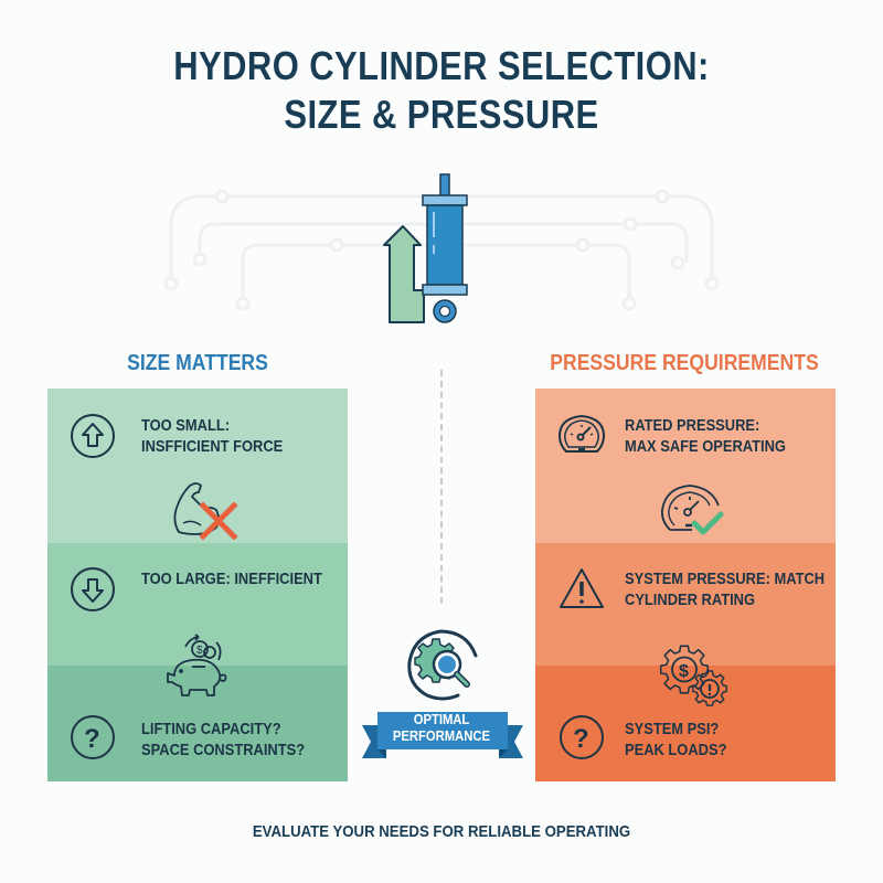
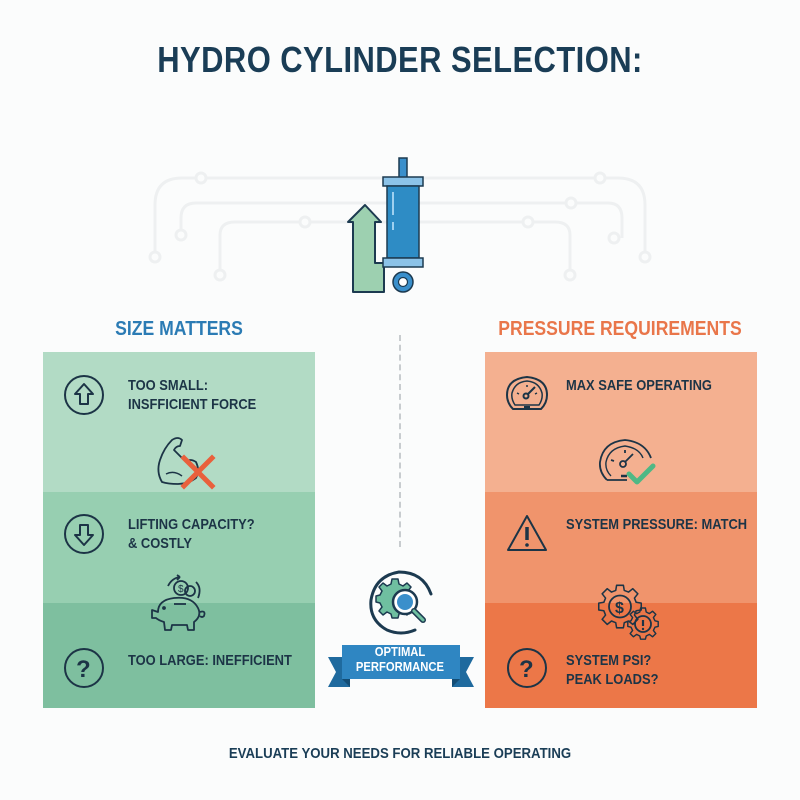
  HYDRO CYLINDER SELECTION:
- SIZE & PRESSURE
  SIZE MATTERS
  PRESSURE REQUIREMENTS
  TOO SMALL:
  INSFFICIENT FORCE
- TOO LARGE: INEFFICIENT
+ LIFTING CAPACITY?
+ & COSTLY
  $
  ?
- LIFTING CAPACITY?
+ TOO LARGE: INEFFICIENT
- SPACE CONSTRAINTS?
- RATED PRESSURE:
  MAX SAFE OPERATING
  SYSTEM PRESSURE: MATCH
- CYLINDER RATING
  $
  ?
  SYSTEM PSI?
  PEAK LOADS?
  OPTIMAL
  PERFORMANCE
  EVALUATE YOUR NEEDS FOR RELIABLE OPERATING
